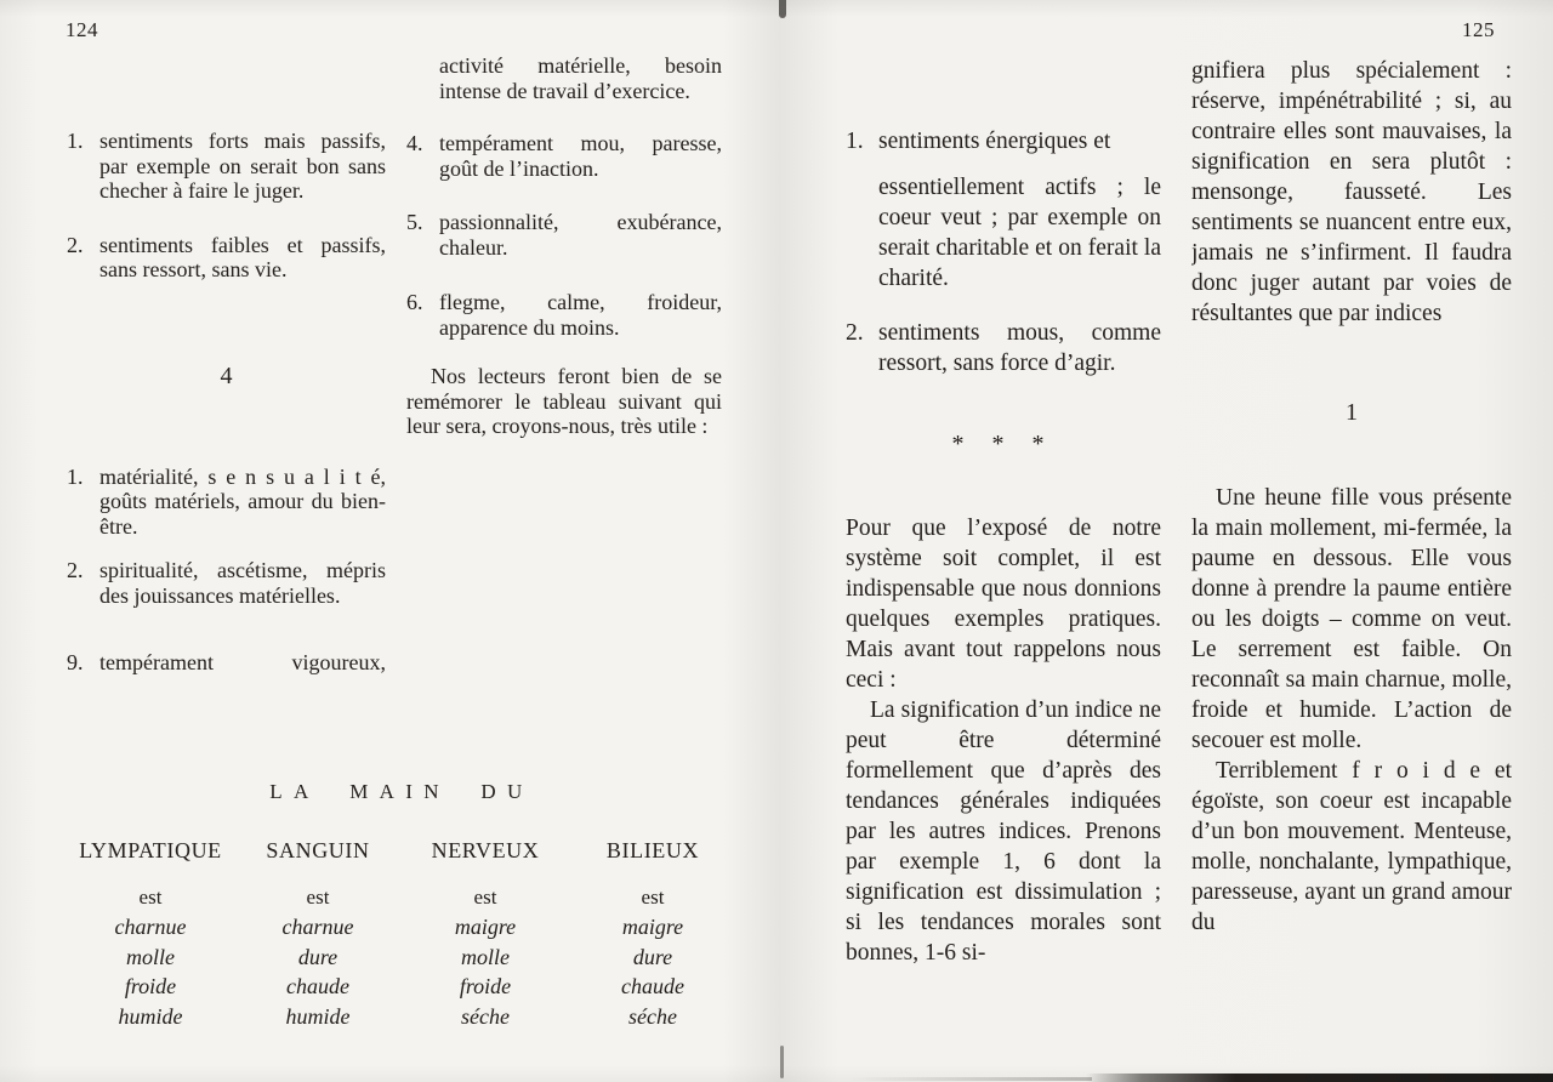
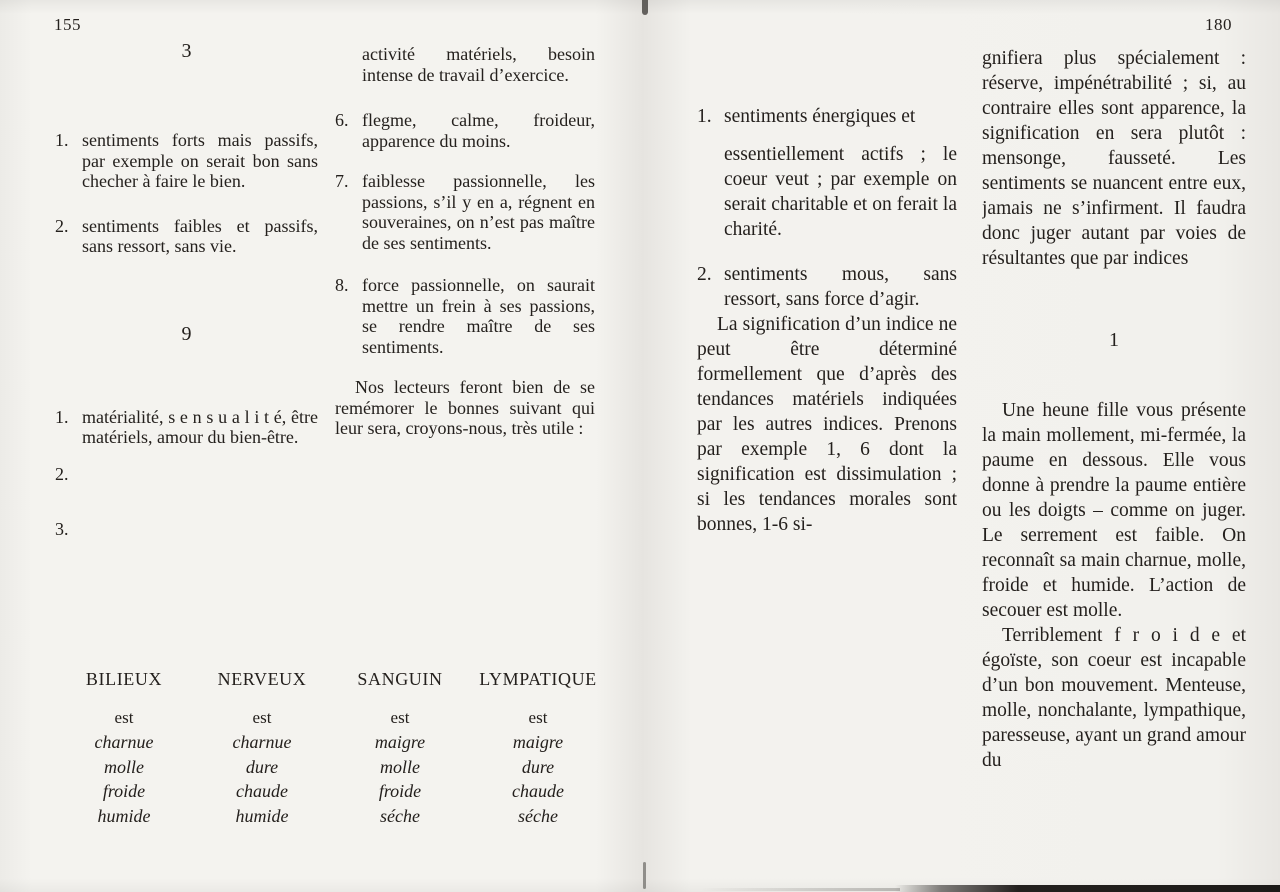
- 124
+ 155
+ 3
  1.
- sentiments forts mais passifs, par exemple on serait bon sans checher à faire le juger.
+ sentiments forts mais passifs, par exemple on serait bon sans checher à faire le bien.
  2.
  sentiments faibles et passifs, sans ressort, sans vie.
- 4
+ 9
  1.
- matérialité, s e n s u a l i t é, goûts matériels, amour du bien-être.
+ matérialité, s e n s u a l i t é, être matériels, amour du bien-être.
  2.
- spiritualité, ascétisme, mépris des jouissances matérielles.
- 9.
+ 3.
- tempérament vigoureux,
- activité matérielle, besoin intense de travail d’exercice.
+ activité matériels, besoin intense de travail d’exercice.
- 4.
- tempérament mou, paresse, goût de l’inaction.
- 5.
- passionnalité, exubérance, chaleur.
  6.
  flegme, calme, froideur, apparence du moins.
+ 7.
+ faiblesse passionnelle, les passions, s’il y en a, régnent en souveraines, on n’est pas maître de ses sentiments.
+ 8.
+ force passionnelle, on saurait mettre un frein à ses passions, se rendre maître de ses sentiments.
- Nos lecteurs feront bien de se remémorer le tableau suivant qui leur sera, croyons-nous, très utile :
+ Nos lecteurs feront bien de se remémorer le bonnes suivant qui leur sera, croyons-nous, très utile :
- LA MAIN DU
- LYMPATIQUE
+ BILIEUX
  est
  charnue
  molle
  froide
  humide
- SANGUIN
+ NERVEUX
  est
  charnue
  dure
  chaude
  humide
- NERVEUX
+ SANGUIN
  est
  maigre
  molle
  froide
  séche
- BILIEUX
+ LYMPATIQUE
  est
  maigre
  dure
  chaude
  séche
- 125
+ 180
  1.
  sentiments énergiques et
  essentiellement actifs ; le coeur veut ; par exemple on serait charitable et on ferait la charité.
  2.
- sentiments mous, comme ressort, sans force d’agir.
+ sentiments mous, sans ressort, sans force d’agir.
- * * *
- Pour que l’exposé de notre système soit complet, il est indispensable que nous donnions quelques exemples pratiques. Mais avant tout rappelons nous ceci :
- La signification d’un indice ne peut être déterminé formellement que d’après des tendances générales indiquées par les autres indices. Prenons par exemple 1, 6 dont la signification est dissimulation ; si les tendances morales sont bonnes, 1-6 si-
+ La signification d’un indice ne peut être déterminé formellement que d’après des tendances matériels indiquées par les autres indices. Prenons par exemple 1, 6 dont la signification est dissimulation ; si les tendances morales sont bonnes, 1-6 si-
- gnifiera plus spécialement : réserve, impénétrabilité ; si, au contraire elles sont mauvaises, la signification en sera plutôt : mensonge, fausseté. Les sentiments se nuancent entre eux, jamais ne s’infirment. Il faudra donc juger autant par voies de résultantes que par indices
+ gnifiera plus spécialement : réserve, impénétrabilité ; si, au contraire elles sont apparence, la signification en sera plutôt : mensonge, fausseté. Les sentiments se nuancent entre eux, jamais ne s’infirment. Il faudra donc juger autant par voies de résultantes que par indices
  1
- Une heune fille vous présente la main mollement, mi-fermée, la paume en dessous. Elle vous donne à prendre la paume entière ou les doigts – comme on veut. Le serrement est faible. On reconnaît sa main charnue, molle, froide et humide. L’action de secouer est molle.
+ Une heune fille vous présente la main mollement, mi-fermée, la paume en dessous. Elle vous donne à prendre la paume entière ou les doigts – comme on juger. Le serrement est faible. On reconnaît sa main charnue, molle, froide et humide. L’action de secouer est molle.
  Terriblement f r o i d e et égoïste, son coeur est incapable d’un bon mouvement. Menteuse, molle, nonchalante, lympathique, paresseuse, ayant un grand amour du
